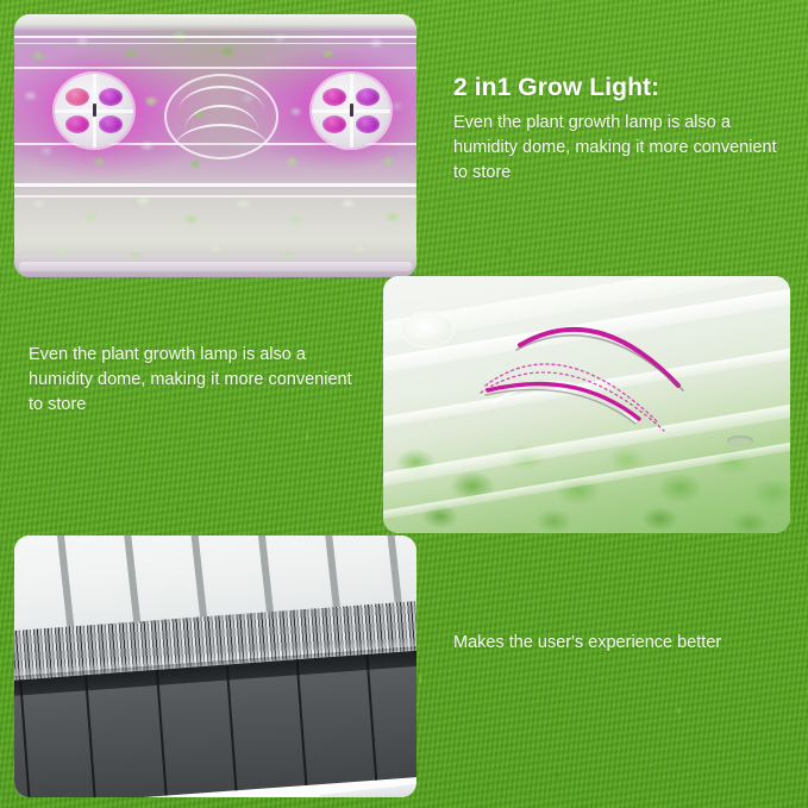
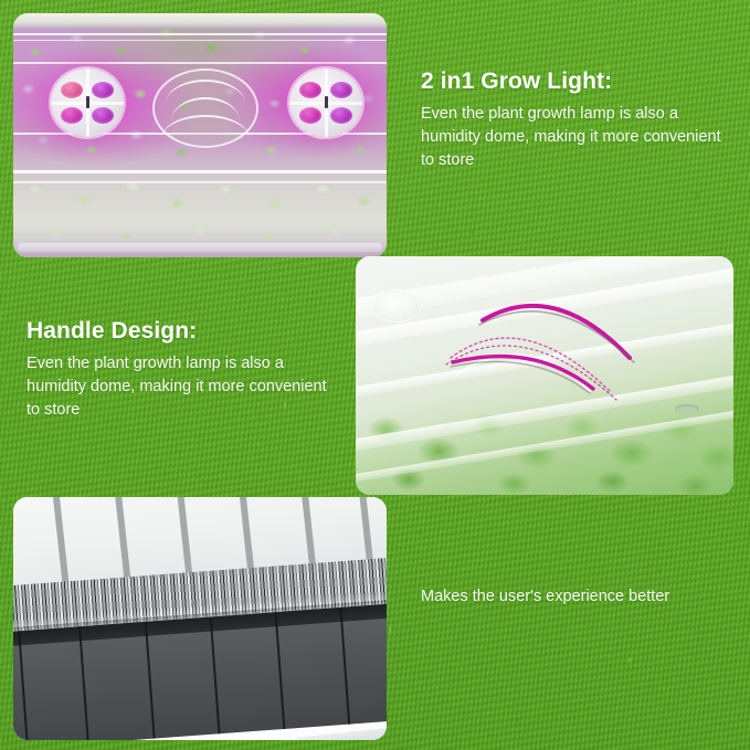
  2 in1 Grow Light:
  Even the plant growth lamp is also a humidity dome, making it more convenient to store
+ Handle Design:
  Even the plant growth lamp is also a humidity dome, making it more convenient to store
  Makes the user's experience better
